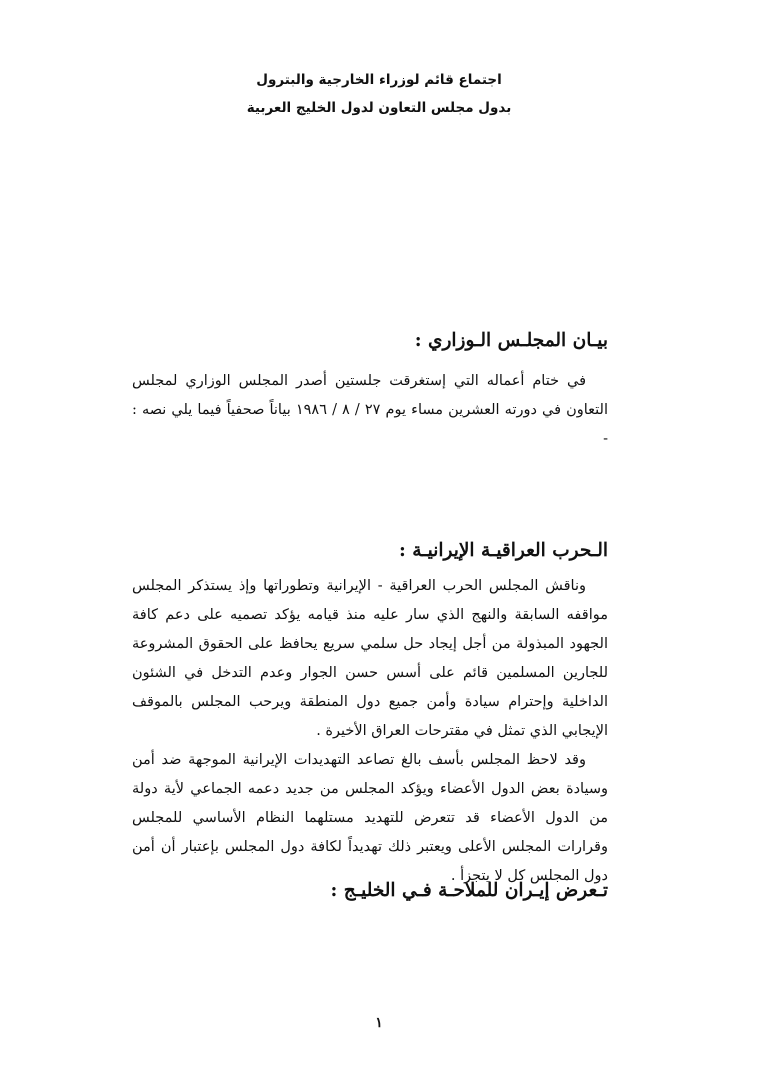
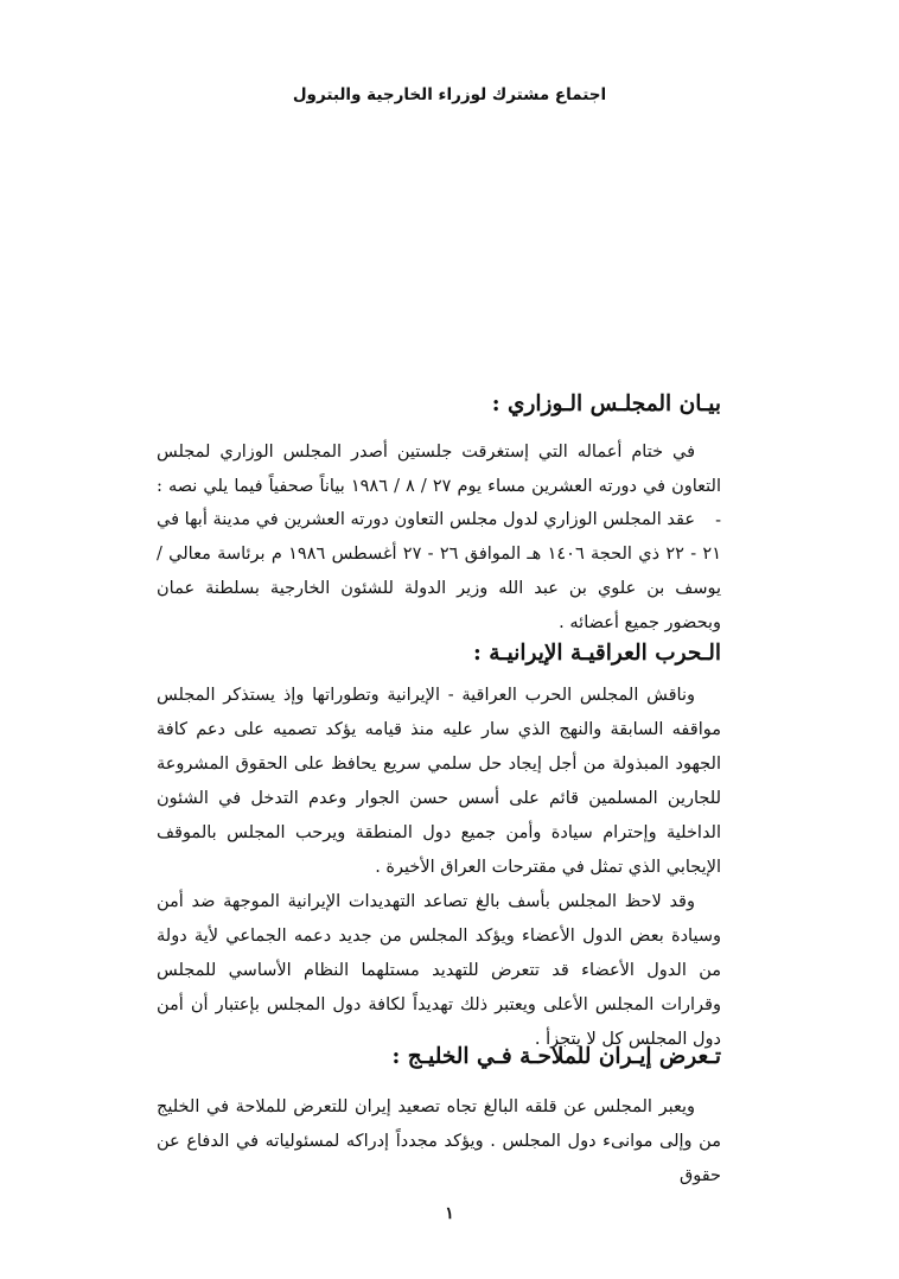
- اجتماع قائم لوزراء الخارجية والبترول
+ اجتماع مشترك لوزراء الخارجية والبترول
- بدول مجلس التعاون لدول الخليج العربية
  بيـان المجلـس الـوزاري :
  في ختام أعماله التي إستغرقت جلستين أصدر المجلس الوزاري لمجلس التعاون في دورته العشرين مساء يوم ٢٧ / ٨ / ١٩٨٦ بياناً صحفياً فيما يلي نصه : -
+ عقد المجلس الوزاري لدول مجلس التعاون دورته العشرين في مدينة أبها في ٢١ - ٢٢ ذي الحجة ١٤٠٦ هـ الموافق ٢٦ - ٢٧ أغسطس ١٩٨٦ م برئاسة معالي / يوسف بن علوي بن عبد الله وزير الدولة للشئون الخارجية بسلطنة عمان وبحضور جميع أعضائه .
  الـحرب العراقيـة الإيرانيـة :
  وناقش المجلس الحرب العراقية - الإيرانية وتطوراتها وإذ يستذكر المجلس مواقفه السابقة والنهج الذي سار عليه منذ قيامه يؤكد تصميه على دعم كافة الجهود المبذولة من أجل إيجاد حل سلمي سريع يحافظ على الحقوق المشروعة للجارين المسلمين قائم على أسس حسن الجوار وعدم التدخل في الشئون الداخلية وإحترام سيادة وأمن جميع دول المنطقة ويرحب المجلس بالموقف الإيجابي الذي تمثل في مقترحات العراق الأخيرة .
  وقد لاحظ المجلس بأسف بالغ تصاعد التهديدات الإيرانية الموجهة ضد أمن وسيادة بعض الدول الأعضاء ويؤكد المجلس من جديد دعمه الجماعي لأية دولة من الدول الأعضاء قد تتعرض للتهديد مستلهما النظام الأساسي للمجلس وقرارات المجلس الأعلى ويعتبر ذلك تهديداً لكافة دول المجلس بإعتبار أن أمن دول المجلس كل لا يتجزأ .
  تـعرض إيـران للملاحـة فـي الخليـج :
+ ويعبر المجلس عن قلقه البالغ تجاه تصعيد إيران للتعرض للملاحة في الخليج من وإلى موانىء دول المجلس . ويؤكد مجدداً إدراكه لمسئولياته في الدفاع عن حقوق
  ١
